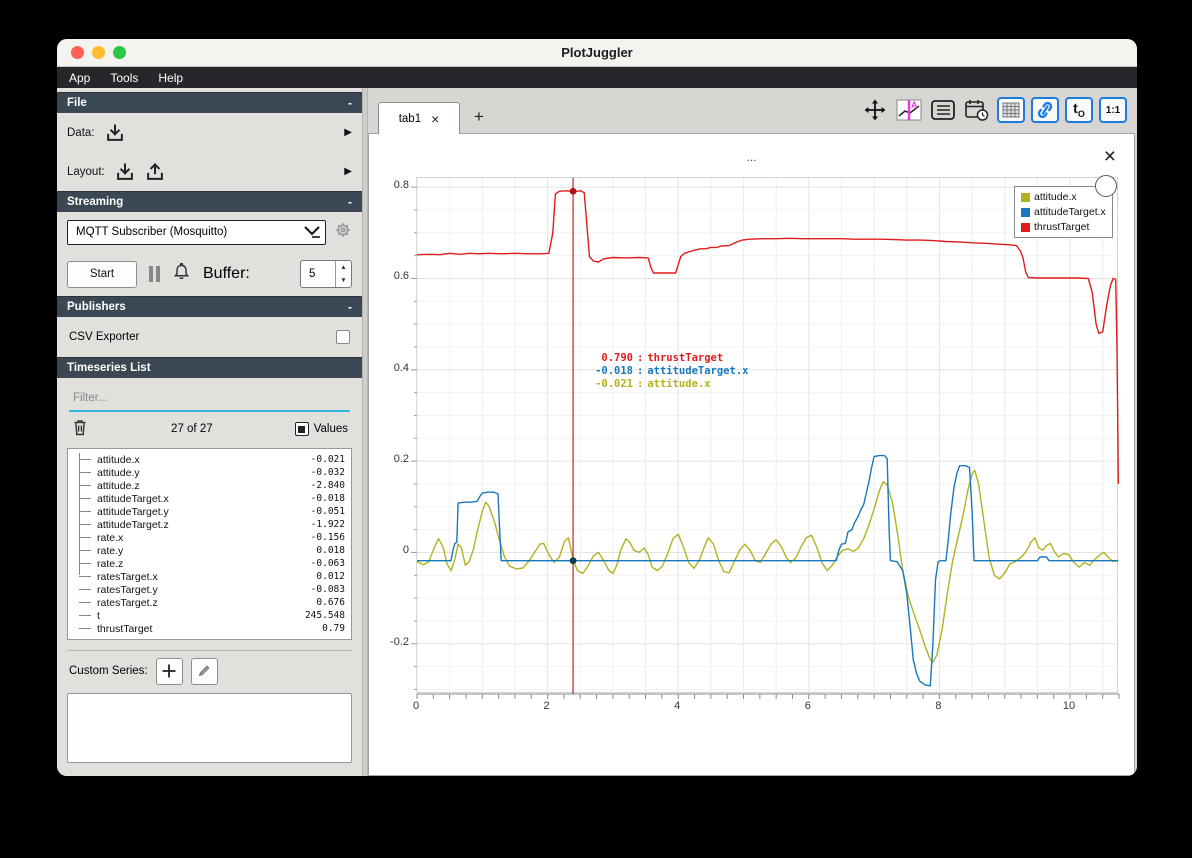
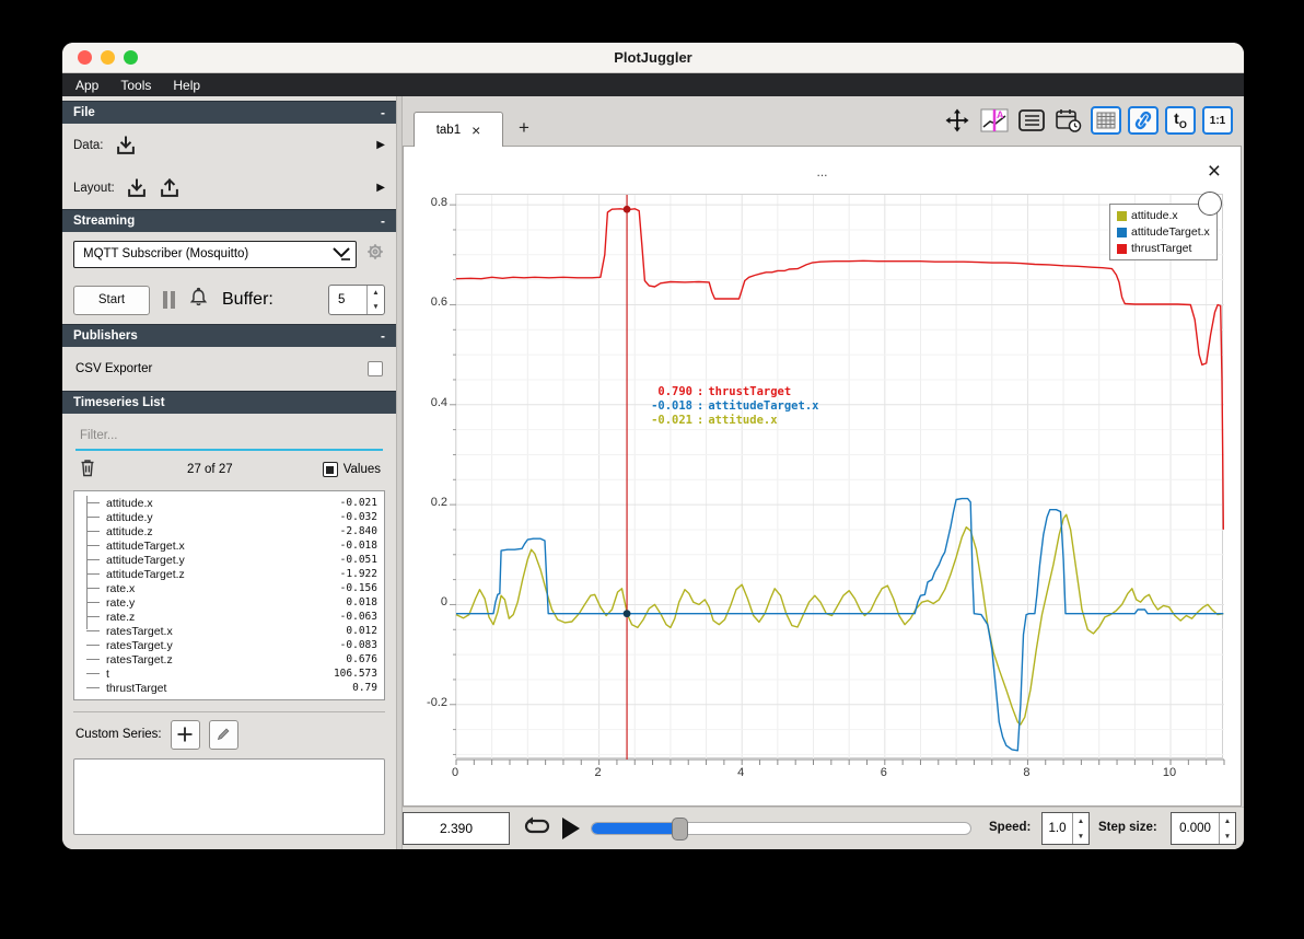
  PlotJuggler
  App
  Tools
  Help
  File
  -
  Data:
  ▶
  Layout:
  ▶
  Streaming
  -
  MQTT Subscriber (Mosquitto)
  Start
  Buffer:
  5
  Publishers
  -
  CSV Exporter
  Timeseries List
  Filter...
  27 of 27
  Values
  attitude.x
  -0.021
  attitude.y
  -0.032
  attitude.z
  -2.840
  attitudeTarget.x
  -0.018
  attitudeTarget.y
  -0.051
  attitudeTarget.z
  -1.922
  rate.x
  -0.156
  rate.y
  0.018
  rate.z
  -0.063
  ratesTarget.x
  0.012
  ratesTarget.y
  -0.083
  ratesTarget.z
  0.676
  t
- 245.548
+ 106.573
  thrustTarget
  0.79
  Custom Series:
  tab1
  ×
  +
  A
  tO
  1:1
  ...
  ×
  0.8
  0.6
  0.4
  0.2
  0
  -0.2
  0
  2
  4
  6
  8
  10
  attitude.x
  attitudeTarget.x
  thrustTarget
  0.790
  :
  thrustTarget
  -0.018
  :
  attitudeTarget.x
  -0.021
  :
  attitude.x
+ 2.390
+ Speed:
+ 1.0
+ Step size:
+ 0.000
